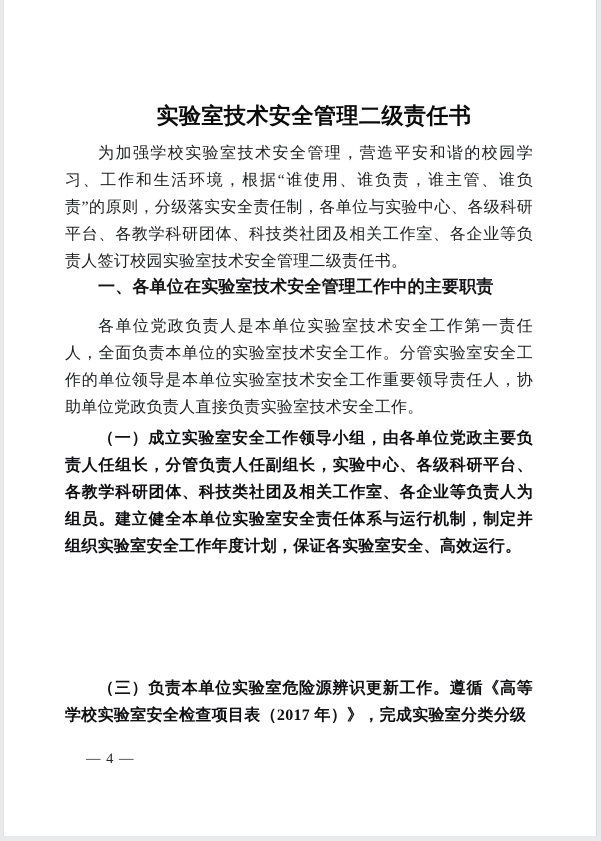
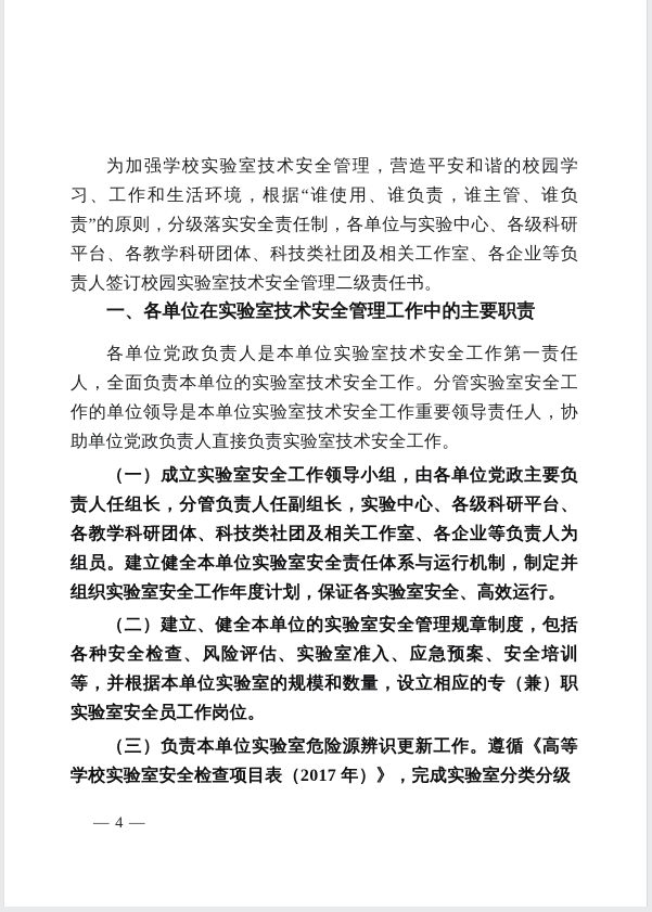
- 实验室技术安全管理二级责任书
  为加强学校实验室技术安全管理，营造平安和谐的校园学习、工作和生活环境，根据“谁使用、谁负责，谁主管、谁负责”的原则，分级落实安全责任制，各单位与实验中心、各级科研平台、各教学科研团体、科技类社团及相关工作室、各企业等负责人签订校园实验室技术安全管理二级责任书。
  一、各单位在实验室技术安全管理工作中的主要职责
  各单位党政负责人是本单位实验室技术安全工作第一责任人，全面负责本单位的实验室技术安全工作。分管实验室安全工作的单位领导是本单位实验室技术安全工作重要领导责任人，协助单位党政负责人直接负责实验室技术安全工作。
  （一）成立实验室安全工作领导小组，由各单位党政主要负责人任组长，分管负责人任副组长，实验中心、各级科研平台、各教学科研团体、科技类社团及相关工作室、各企业等负责人为组员。建立健全本单位实验室安全责任体系与运行机制，制定并组织实验室安全工作年度计划，保证各实验室安全、高效运行。
+ （二）建立、健全本单位的实验室安全管理规章制度，包括各种安全检查、风险评估、实验室准入、应急预案、安全培训等，并根据本单位实验室的规模和数量，设立相应的专（兼）职实验室安全员工作岗位。
  （三）负责本单位实验室危险源辨识更新工作。遵循《高等学校实验室安全检查项目表（2017 年）》，完成实验室分类分级
  — 4 —
